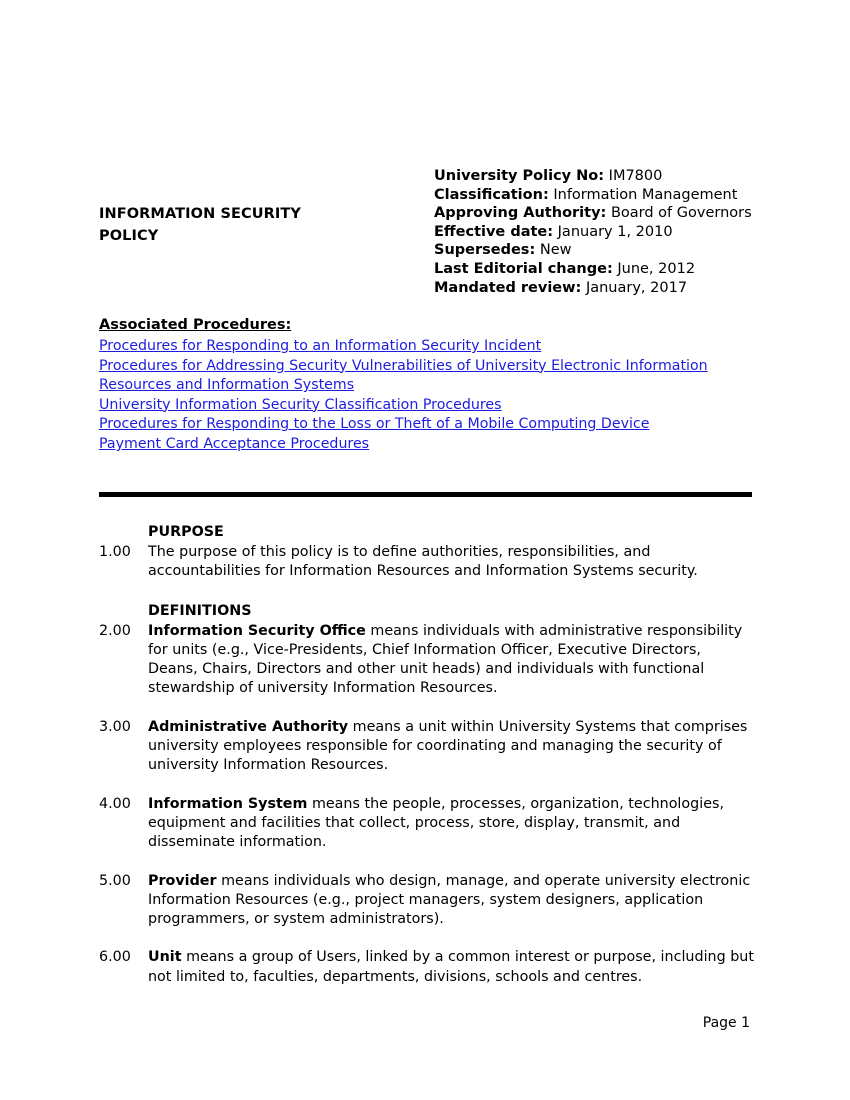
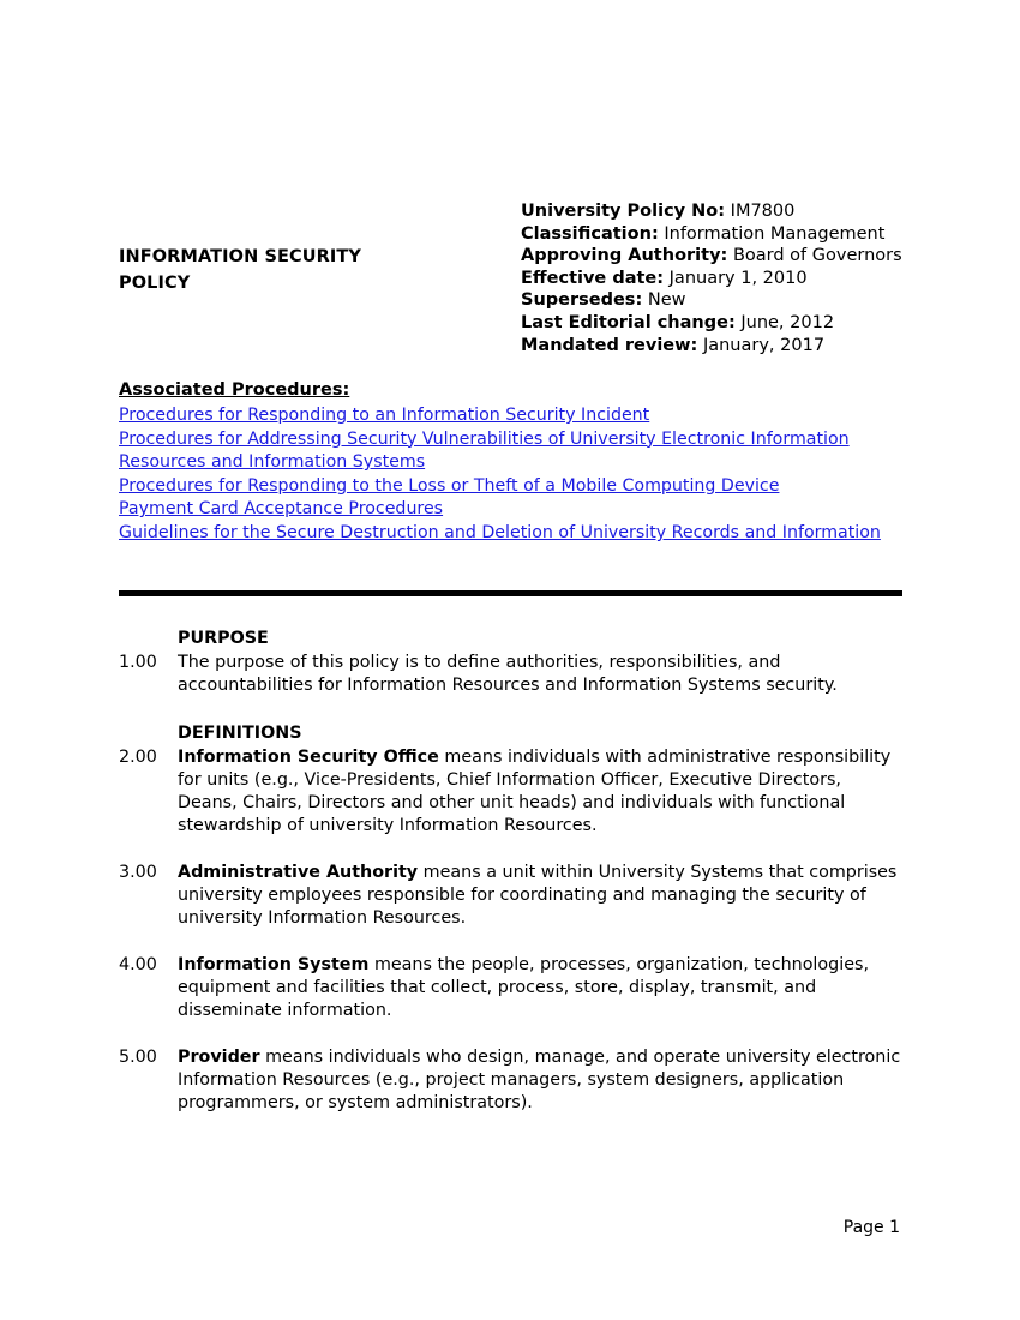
  INFORMATION SECURITY
  POLICY
  University Policy No: IM7800
  Classification: Information Management
  Approving Authority: Board of Governors
  Effective date: January 1, 2010
  Supersedes: New
  Last Editorial change: June, 2012
  Mandated review: January, 2017
  Associated Procedures:
  Procedures for Responding to an Information Security Incident
  Procedures for Addressing Security Vulnerabilities of University Electronic Information Resources and Information Systems
- University Information Security Classification Procedures
  Procedures for Responding to the Loss or Theft of a Mobile Computing Device
  Payment Card Acceptance Procedures
+ Guidelines for the Secure Destruction and Deletion of University Records and Information
  PURPOSE
  1.00
  The purpose of this policy is to define authorities, responsibilities, and accountabilities for Information Resources and Information Systems security.
  DEFINITIONS
  2.00
  Information Security Office means individuals with administrative responsibility for units (e.g., Vice-Presidents, Chief Information Officer, Executive Directors, Deans, Chairs, Directors and other unit heads) and individuals with functional stewardship of university Information Resources.
  3.00
  Administrative Authority means a unit within University Systems that comprises university employees responsible for coordinating and managing the security of university Information Resources.
  4.00
  Information System means the people, processes, organization, technologies, equipment and facilities that collect, process, store, display, transmit, and disseminate information.
  5.00
  Provider means individuals who design, manage, and operate university electronic Information Resources (e.g., project managers, system designers, application programmers, or system administrators).
- 6.00
- Unit means a group of Users, linked by a common interest or purpose, including but not limited to, faculties, departments, divisions, schools and centres.
  Page 1
